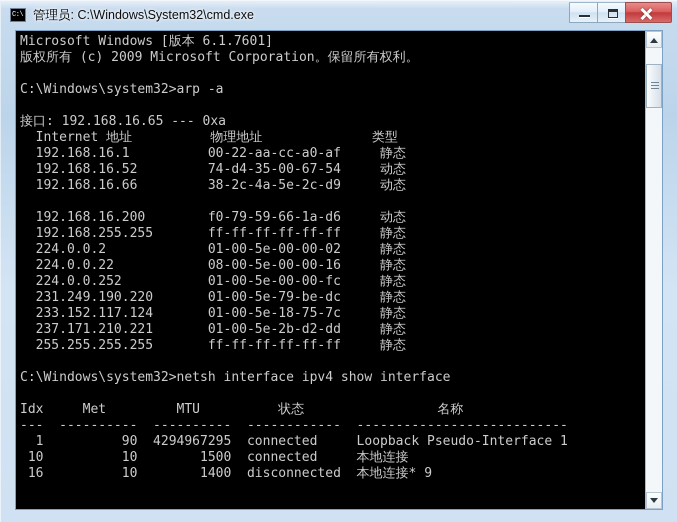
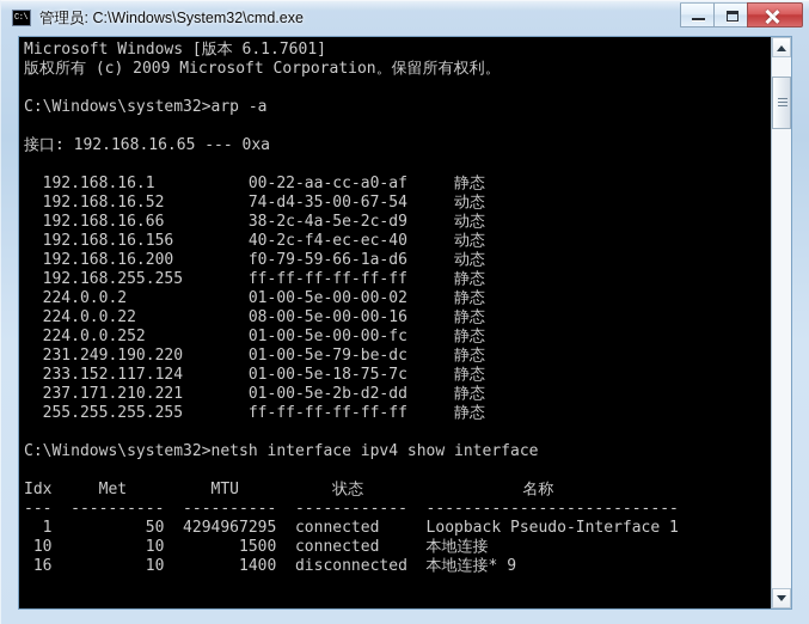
  C:\
  管理员: C:\Windows\System32\cmd.exe
  Microsoft Windows [版本 6.1.7601]
  版权所有 (c) 2009 Microsoft Corporation。保留所有权利。
  C:\Windows\system32>arp -a
  接口: 192.168.16.65 --- 0xa
- Internet 地址 物理地址 类型
  192.168.16.1 00-22-aa-cc-a0-af 静态
  192.168.16.52 74-d4-35-00-67-54 动态
  192.168.16.66 38-2c-4a-5e-2c-d9 动态
+ 192.168.16.156 40-2c-f4-ec-ec-40 动态
  192.168.16.200 f0-79-59-66-1a-d6 动态
  192.168.255.255 ff-ff-ff-ff-ff-ff 静态
  224.0.0.2 01-00-5e-00-00-02 静态
  224.0.0.22 08-00-5e-00-00-16 静态
  224.0.0.252 01-00-5e-00-00-fc 静态
  231.249.190.220 01-00-5e-79-be-dc 静态
  233.152.117.124 01-00-5e-18-75-7c 静态
  237.171.210.221 01-00-5e-2b-d2-dd 静态
  255.255.255.255 ff-ff-ff-ff-ff-ff 静态
  C:\Windows\system32>netsh interface ipv4 show interface
  Idx Met MTU 状态 名称
  --- ---------- ---------- ------------ ---------------------------
- 1 90 4294967295 connected Loopback Pseudo-Interface 1
+ 1 50 4294967295 connected Loopback Pseudo-Interface 1
  10 10 1500 connected 本地连接
  16 10 1400 disconnected 本地连接* 9
